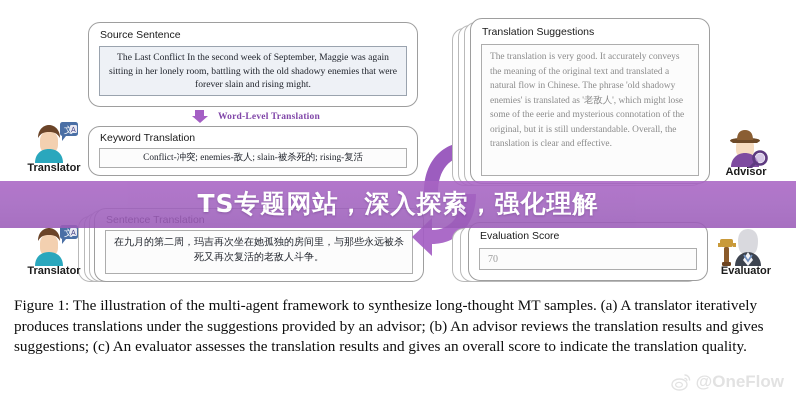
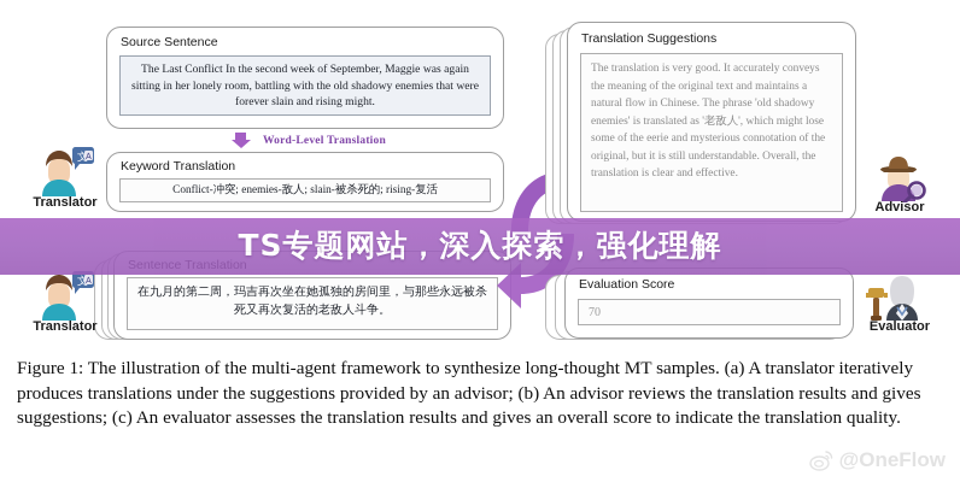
  Source Sentence
  The Last Conflict In the second week of September, Maggie was again sitting in her lonely room, battling with the old shadowy enemies that were forever slain and rising might.
  Word-Level Translation
  Keyword Translation
  Conflict-冲突; enemies-敌人; slain-被杀死的; rising-复活
  Sentence Translation
  在九月的第二周，玛吉再次坐在她孤独的房间里，与那些永远被杀死又再次复活的老敌人斗争。
  Translation Suggestions
- The translation is very good. It accurately conveys the meaning of the original text and translated a natural flow in Chinese. The phrase 'old shadowy enemies' is translated as '老敌人', which might lose some of the eerie and mysterious connotation of the original, but it is still understandable. Overall, the translation is clear and effective.
+ The translation is very good. It accurately conveys the meaning of the original text and maintains a natural flow in Chinese. The phrase 'old shadowy enemies' is translated as '老敌人', which might lose some of the eerie and mysterious connotation of the original, but it is still understandable. Overall, the translation is clear and effective.
  Evaluation Score
  70
  文
  A
  Translator
  文
  A
  Translator
  Advisor
  Evaluator
  TS专题网站，深入探索，强化理解
  Figure 1: The illustration of the multi-agent framework to synthesize long-thought MT samples. (a) A translator iteratively produces translations under the suggestions provided by an advisor; (b) An advisor reviews the translation results and gives suggestions; (c) An evaluator assesses the translation results and gives an overall score to indicate the translation quality.
  @OneFlow
